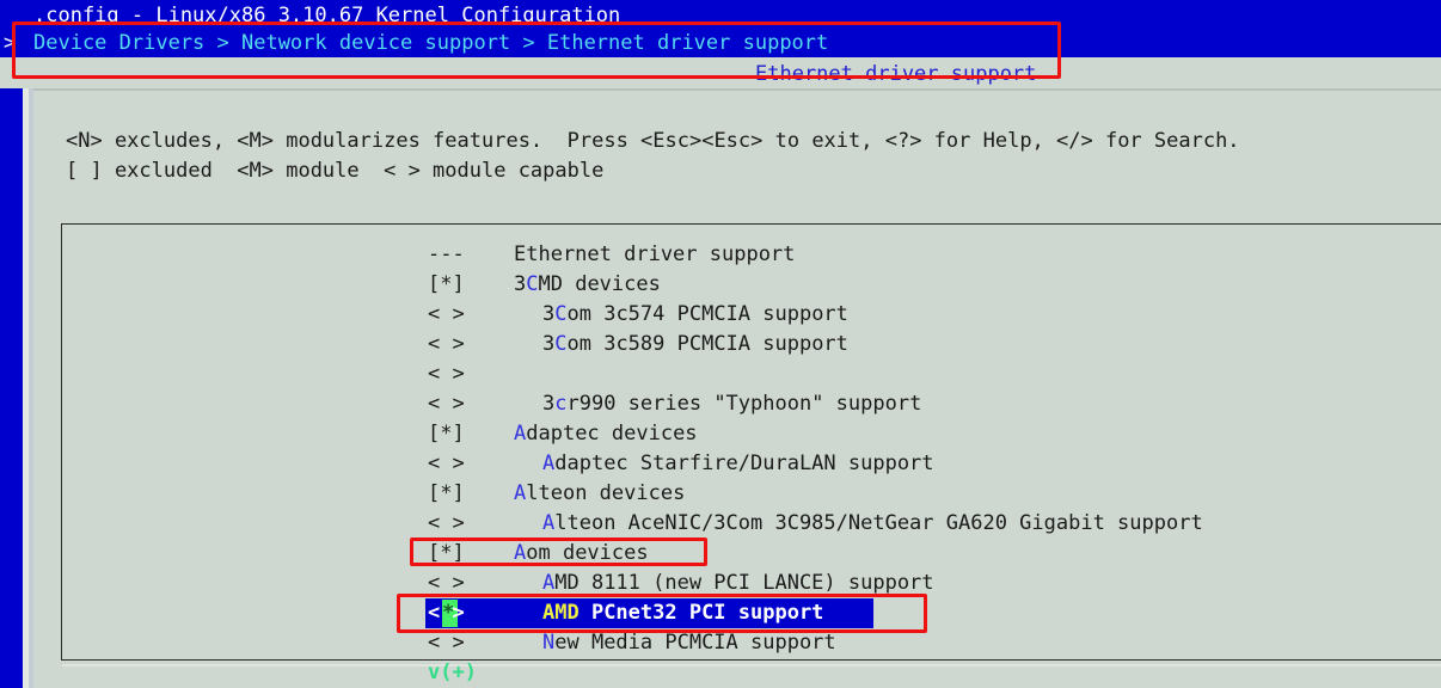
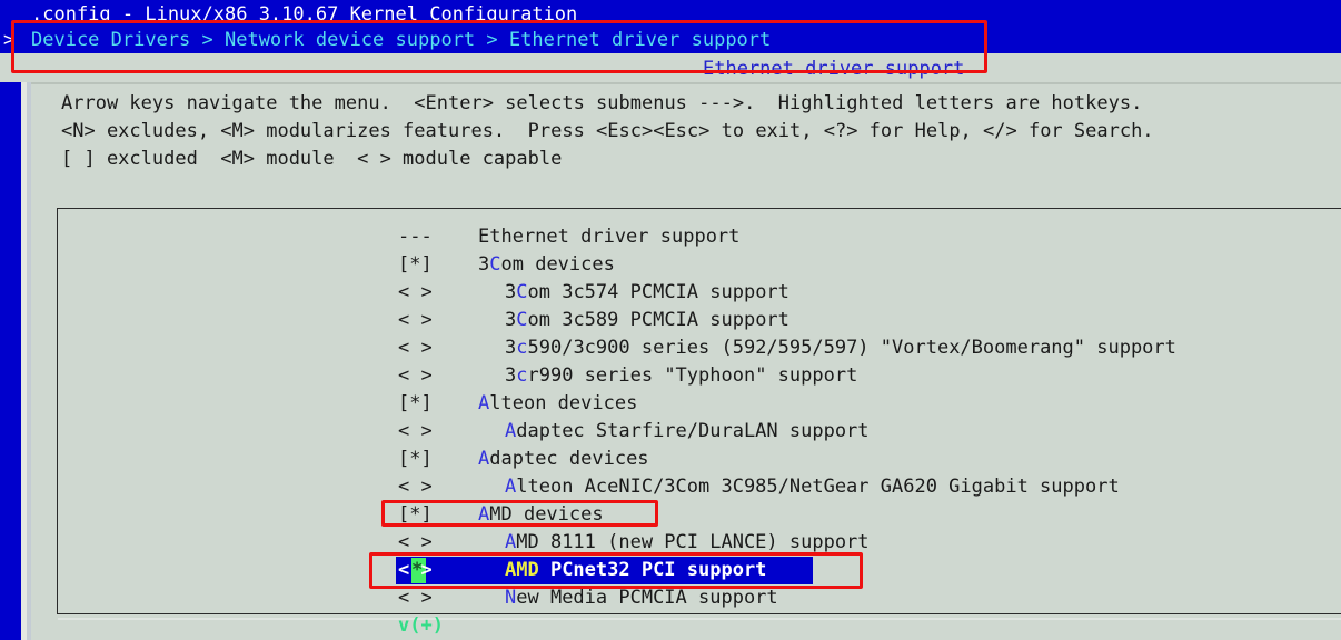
  .config - Linux/x86 3.10.67 Kernel Configuration
  >
  Device Drivers > Network device support > Ethernet driver support
  Ethernet driver support
+ Arrow keys navigate the menu. <Enter> selects submenus --->. Highlighted letters are hotkeys.
  <N> excludes, <M> modularizes features. Press <Esc><Esc> to exit, <?> for Help, </> for Search.
  [ ] excluded <M> module < > module capable
  ---
  Ethernet driver support
  [*]
- 3CMD devices
+ 3Com devices
  < >
  3Com 3c574 PCMCIA support
  < >
  3Com 3c589 PCMCIA support
  < >
+ 3c590/3c900 series (592/595/597) "Vortex/Boomerang" support
  < >
  3cr990 series "Typhoon" support
  [*]
- Adaptec devices
+ Alteon devices
  < >
  Adaptec Starfire/DuraLAN support
  [*]
- Alteon devices
+ Adaptec devices
  < >
  Alteon AceNIC/3Com 3C985/NetGear GA620 Gigabit support
  [*]
- Aom devices
+ AMD devices
  < >
  AMD 8111 (new PCI LANCE) support
  < >
  *
  AMD PCnet32 PCI support
  < >
  New Media PCMCIA support
  v(+)
